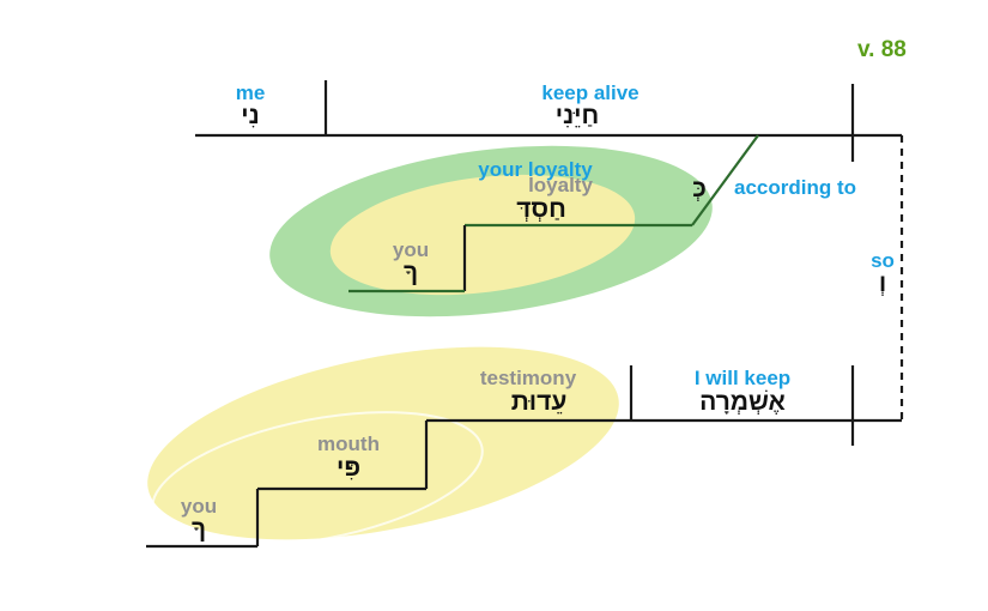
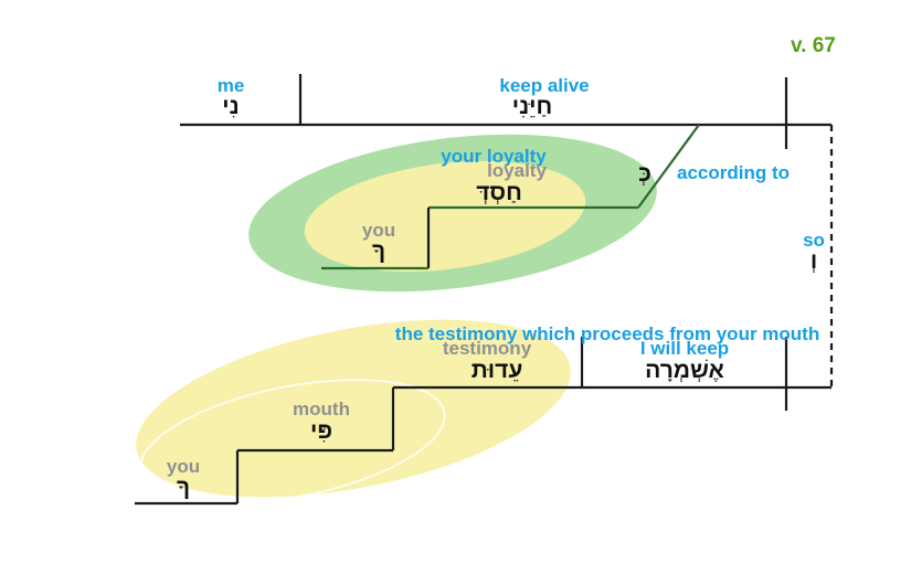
- v. 88
+ v. 67
  me
  נִי
  keep alive
  חַיֵּנִי
  your loyalty
  loyalty
  חַסְדְּ
  you
  ךָ
  כְּ
  according to
  so
  וְ
+ the testimony which proceeds from your mouth
  testimony
  עֵדוּת
  I will keep
  אֶשְׁמְרָה
  mouth
  פִּי
  you
  ךָ
